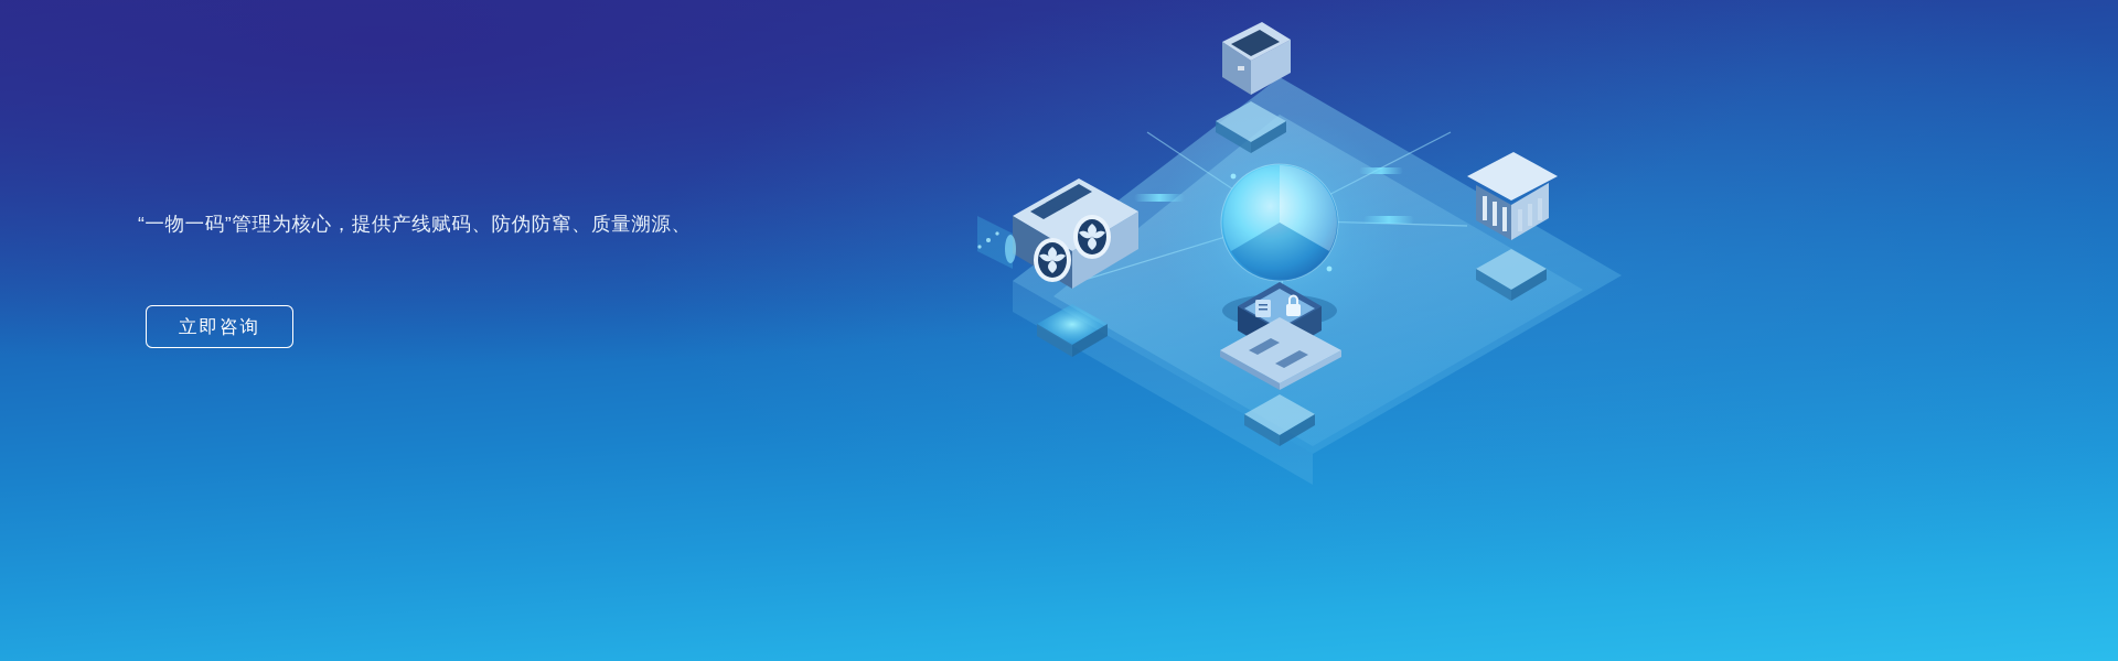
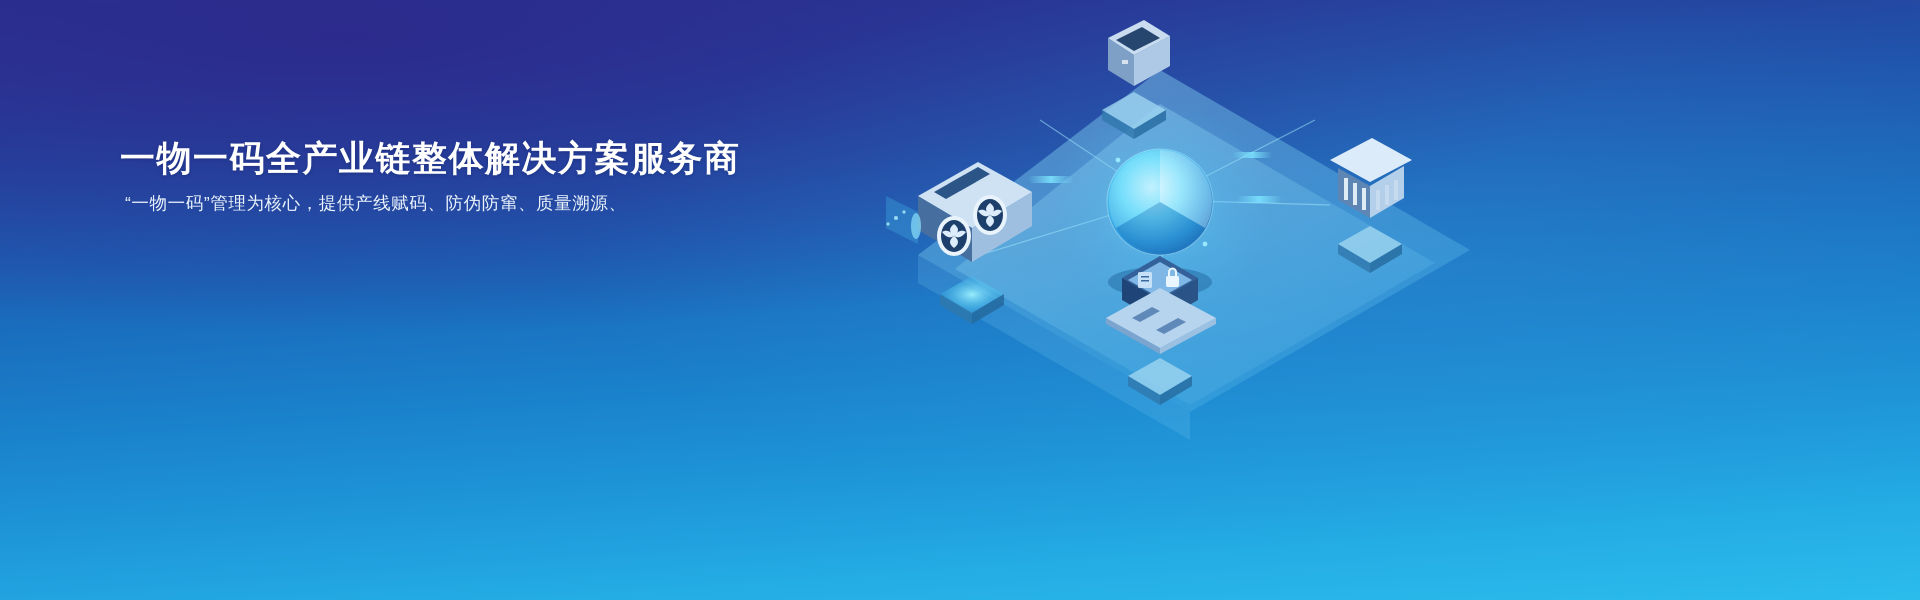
+ 一物一码全产业链整体解决方案服务商
  “一物一码”管理为核心，提供产线赋码、防伪防窜、质量溯源、
- 立即咨询
